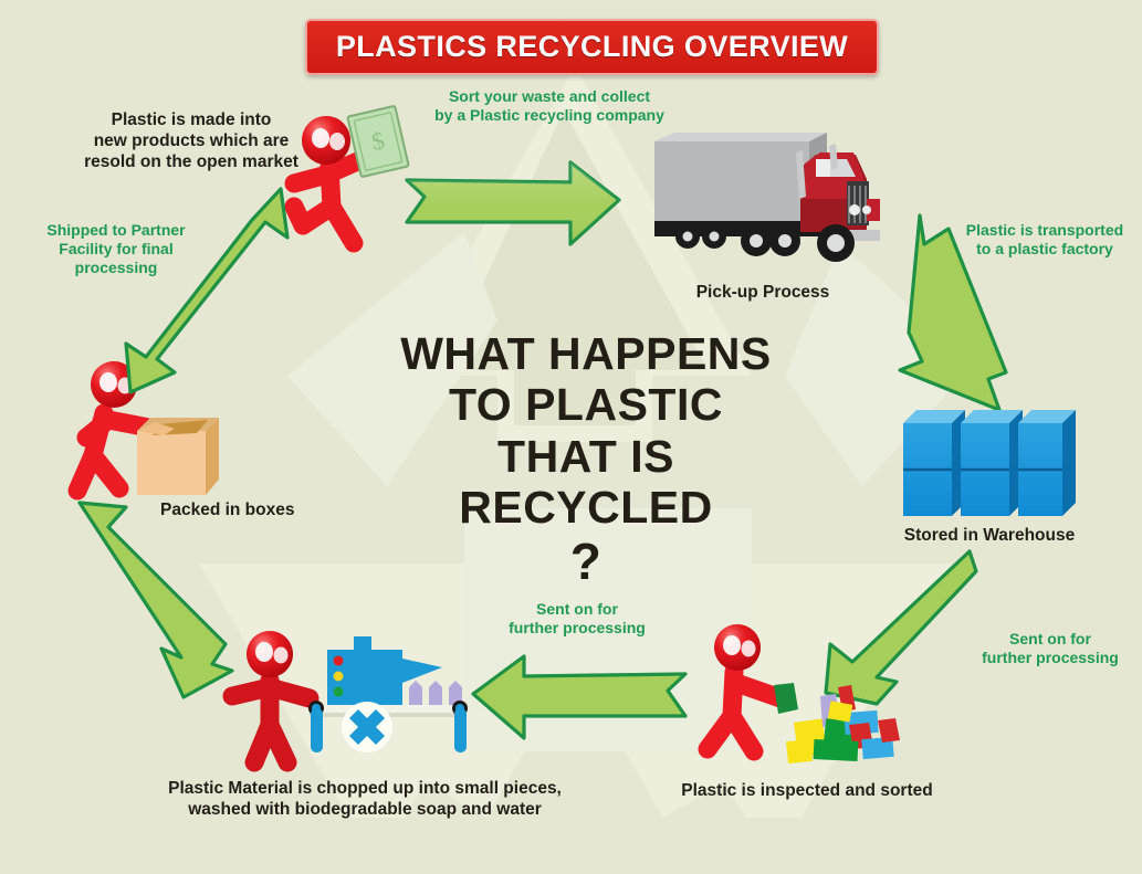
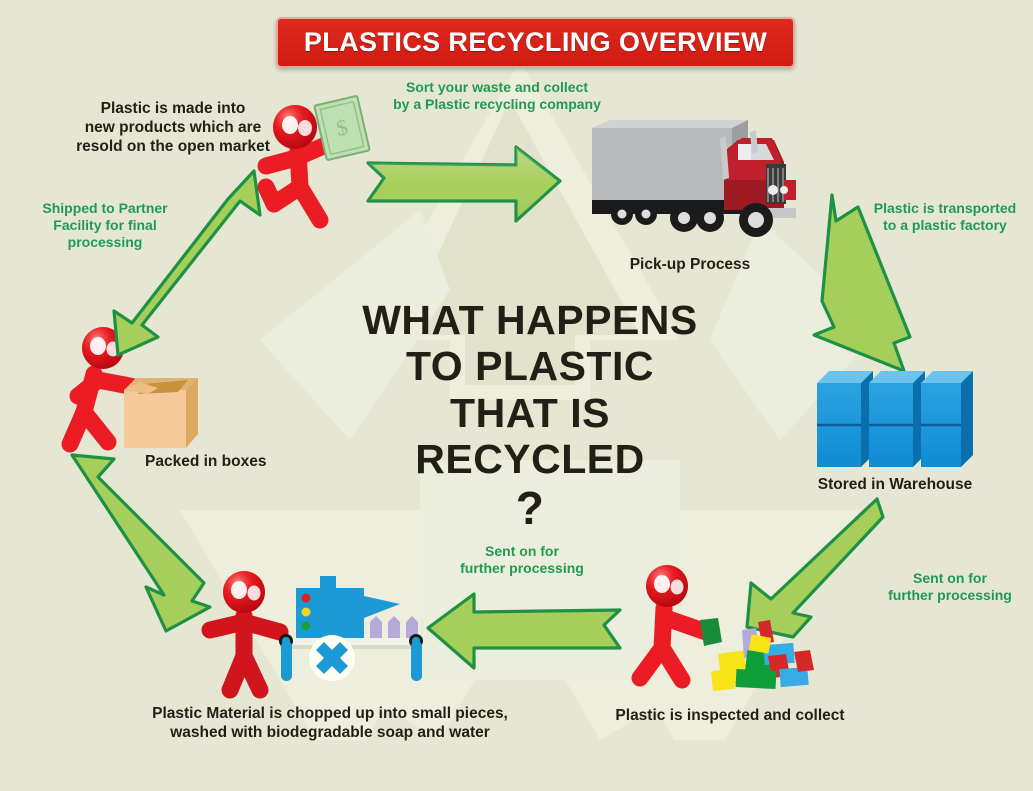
  PLASTICS RECYCLING OVERVIEW
  Plastic is made into
  new products which are
  resold on the open market
  Sort your waste and collect
  by a Plastic recycling company
  Pick-up Process
  Plastic is transported
  to a plastic factory
  Stored in Warehouse
  Sent on for
  further processing
- Plastic is inspected and sorted
+ Plastic is inspected and collect
  Sent on for
  further processing
  Plastic Material is chopped up into small pieces,
  washed with biodegradable soap and water
  Packed in boxes
  Shipped to Partner
  Facility for final
  processing
  WHAT HAPPENS
  TO PLASTIC
  THAT IS RECYCLED
  ?
